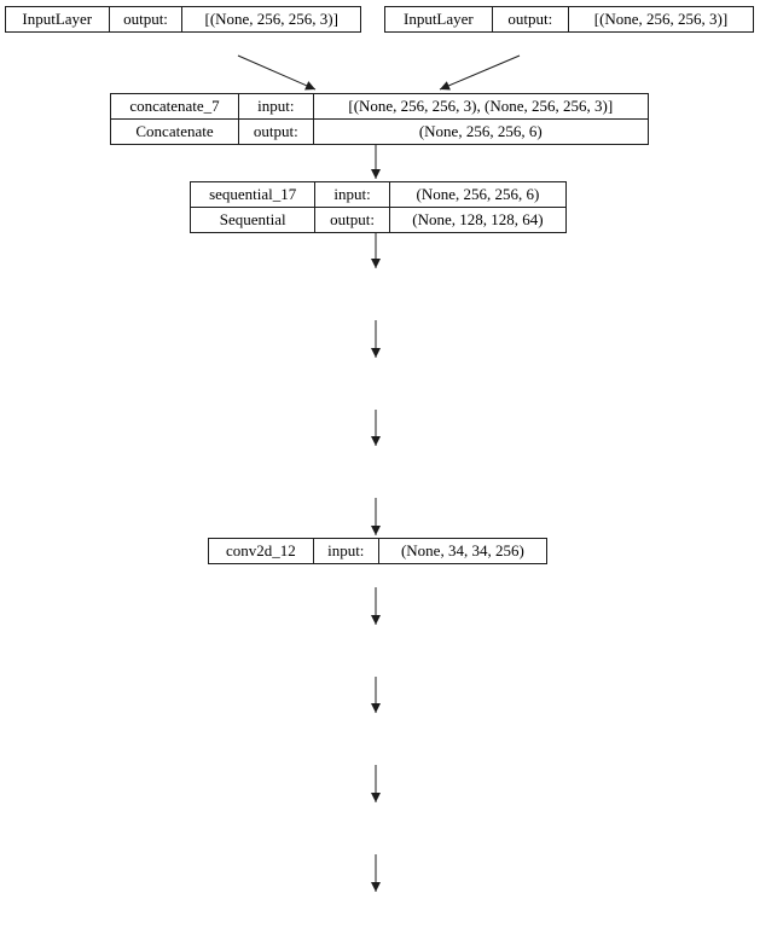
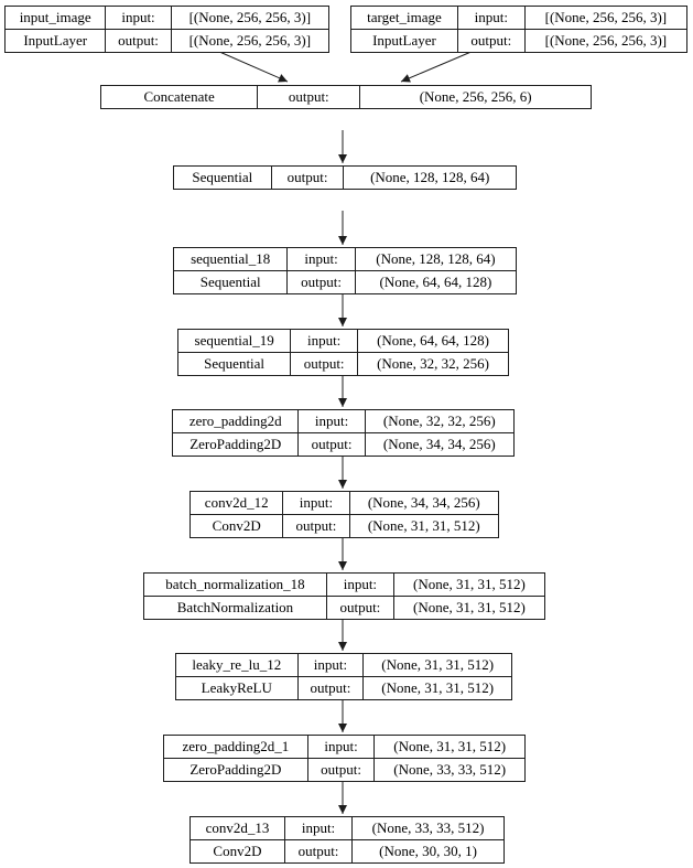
+ input_image	input:	[(None, 256, 256, 3)]
  InputLayer	output:	[(None, 256, 256, 3)]
+ target_image	input:	[(None, 256, 256, 3)]
  InputLayer	output:	[(None, 256, 256, 3)]
- concatenate_7	input:	[(None, 256, 256, 3), (None, 256, 256, 3)]
  Concatenate	output:	(None, 256, 256, 6)
- sequential_17	input:	(None, 256, 256, 6)
  Sequential	output:	(None, 128, 128, 64)
+ sequential_18	input:	(None, 128, 128, 64)
+ Sequential	output:	(None, 64, 64, 128)
+ sequential_19	input:	(None, 64, 64, 128)
+ Sequential	output:	(None, 32, 32, 256)
+ zero_padding2d	input:	(None, 32, 32, 256)
+ ZeroPadding2D	output:	(None, 34, 34, 256)
  conv2d_12	input:	(None, 34, 34, 256)
+ Conv2D	output:	(None, 31, 31, 512)
+ batch_normalization_18	input:	(None, 31, 31, 512)
+ BatchNormalization	output:	(None, 31, 31, 512)
+ leaky_re_lu_12	input:	(None, 31, 31, 512)
+ LeakyReLU	output:	(None, 31, 31, 512)
+ zero_padding2d_1	input:	(None, 31, 31, 512)
+ ZeroPadding2D	output:	(None, 33, 33, 512)
+ conv2d_13	input:	(None, 33, 33, 512)
+ Conv2D	output:	(None, 30, 30, 1)
